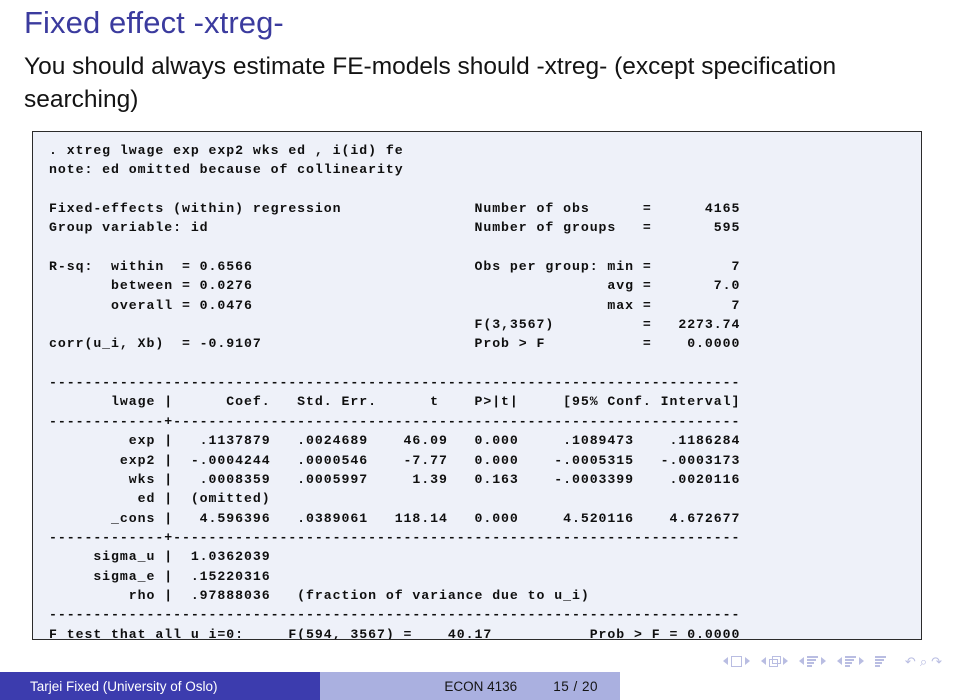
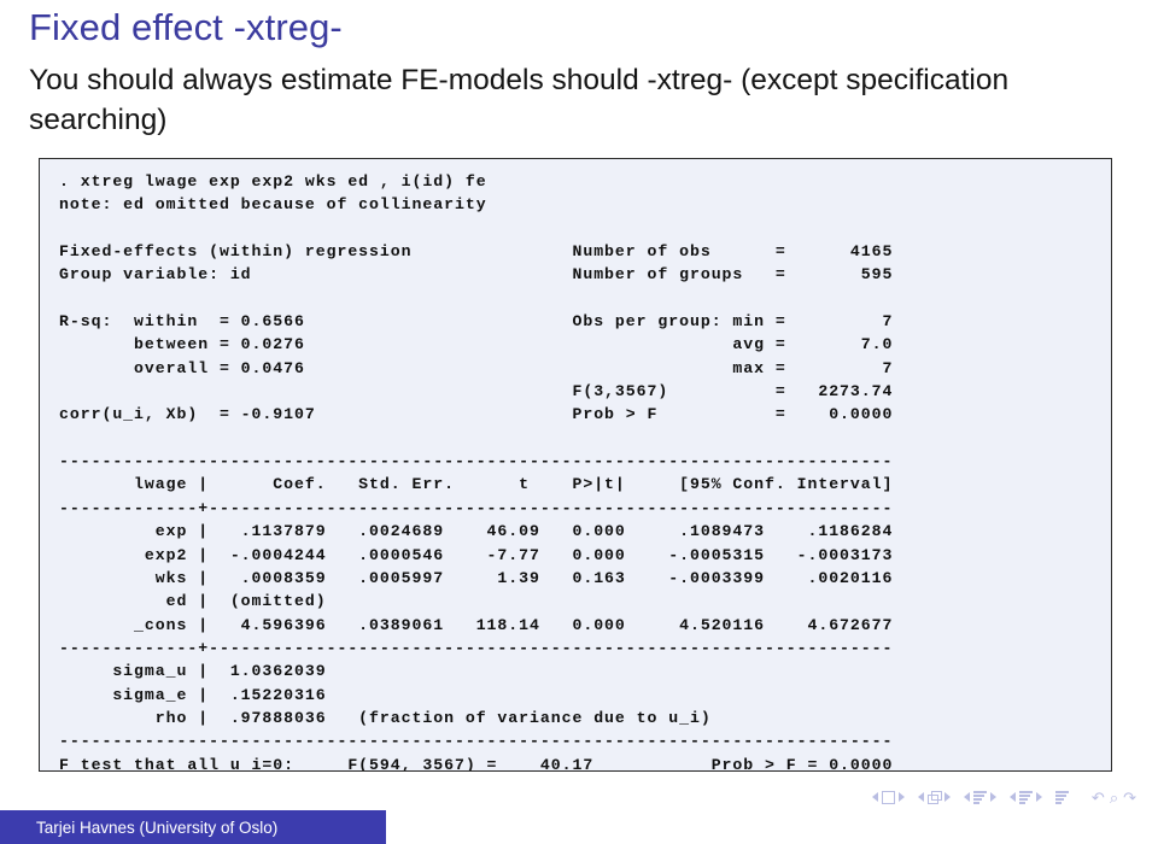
  Fixed effect -xtreg-
  You should always estimate FE-models should -xtreg- (except specification searching)
  . xtreg lwage exp exp2 wks ed , i(id) fe
  note: ed omitted because of collinearity
  Fixed-effects (within) regression Number of obs = 4165
  Group variable: id Number of groups = 595
  R-sq: within = 0.6566 Obs per group: min = 7
  between = 0.0276 avg = 7.0
  overall = 0.0476 max = 7
  F(3,3567) = 2273.74
  corr(u_i, Xb) = -0.9107 Prob > F = 0.0000
  ------------------------------------------------------------------------------
  lwage | Coef. Std. Err. t P>|t| [95% Conf. Interval]
  -------------+----------------------------------------------------------------
  exp | .1137879 .0024689 46.09 0.000 .1089473 .1186284
  exp2 | -.0004244 .0000546 -7.77 0.000 -.0005315 -.0003173
  wks | .0008359 .0005997 1.39 0.163 -.0003399 .0020116
  ed | (omitted)
  _cons | 4.596396 .0389061 118.14 0.000 4.520116 4.672677
  -------------+----------------------------------------------------------------
  sigma_u | 1.0362039
  sigma_e | .15220316
  rho | .97888036 (fraction of variance due to u_i)
  ------------------------------------------------------------------------------
  F test that all u_i=0: F(594, 3567) = 40.17 Prob > F = 0.0000
  ↶
  ⌕
  ↷
- Tarjei Fixed (University of Oslo)
+ Tarjei Havnes (University of Oslo)
- ECON 4136
- 15 / 20
